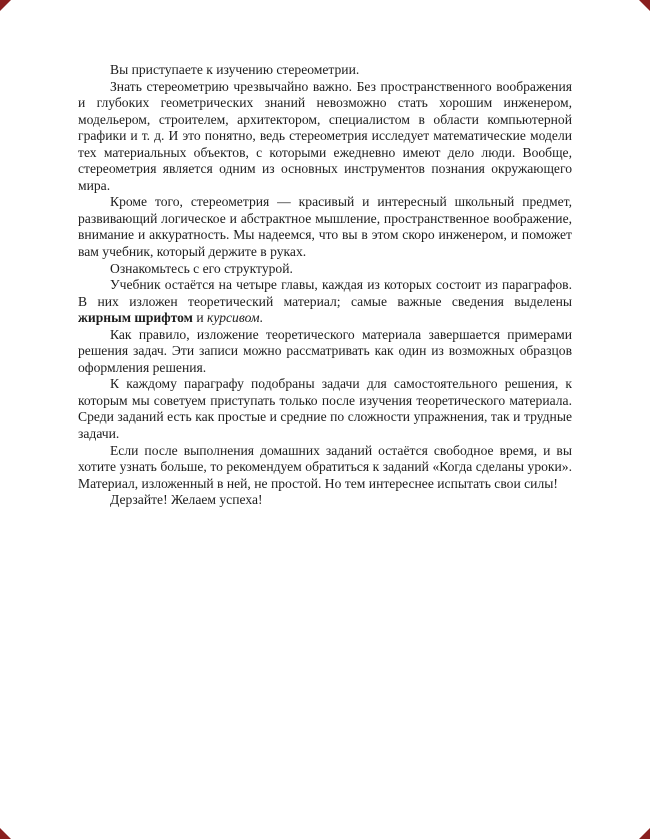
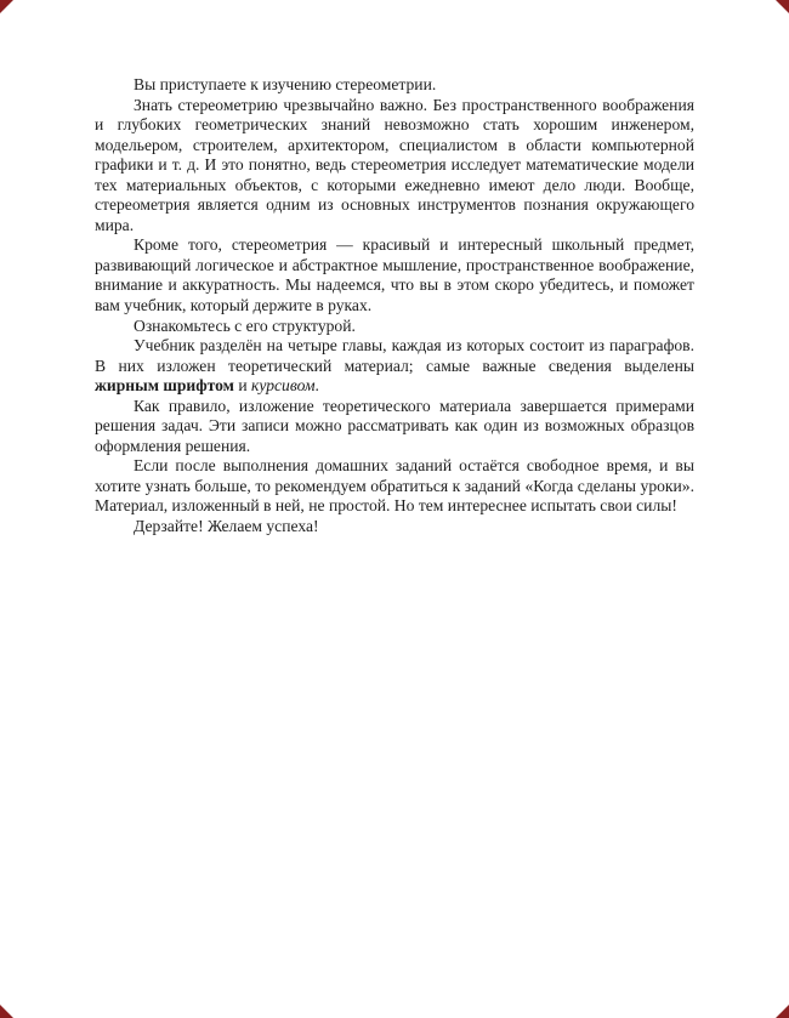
  Вы приступаете к изучению стереометрии.
  Знать стереометрию чрезвычайно важно. Без пространственного воображения и глубоких геометрических знаний невозможно стать хорошим инженером, модельером, строителем, архитектором, специалистом в области компьютерной графики и т. д. И это понятно, ведь стереометрия исследует математические модели тех материальных объектов, с которыми ежедневно имеют дело люди. Вообще, стереометрия является одним из основных инструментов познания окружающего мира.
- Кроме того, стереометрия — красивый и интересный школьный предмет, развивающий логическое и абстрактное мышление, пространственное воображение, внимание и аккуратность. Мы надеемся, что вы в этом скоро инженером, и поможет вам учебник, который держите в руках.
+ Кроме того, стереометрия — красивый и интересный школьный предмет, развивающий логическое и абстрактное мышление, пространственное воображение, внимание и аккуратность. Мы надеемся, что вы в этом скоро убедитесь, и поможет вам учебник, который держите в руках.
  Ознакомьтесь с его структурой.
- Учебник остаётся на четыре главы, каждая из которых состоит из параграфов. В них изложен теоретический материал; самые важные сведения выделены жирным шрифтом и курсивом.
+ Учебник разделён на четыре главы, каждая из которых состоит из параграфов. В них изложен теоретический материал; самые важные сведения выделены жирным шрифтом и курсивом.
  Как правило, изложение теоретического материала завершается примерами решения задач. Эти записи можно рассматривать как один из возможных образцов оформления решения.
- К каждому параграфу подобраны задачи для самостоятельного решения, к которым мы советуем приступать только после изучения теоретического материала. Среди заданий есть как простые и средние по сложности упражнения, так и трудные задачи.
  Если после выполнения домашних заданий остаётся свободное время, и вы хотите узнать больше, то рекомендуем обратиться к заданий «Когда сделаны уроки». Материал, изложенный в ней, не простой. Но тем интереснее испытать свои силы!
  Дерзайте! Желаем успеха!
